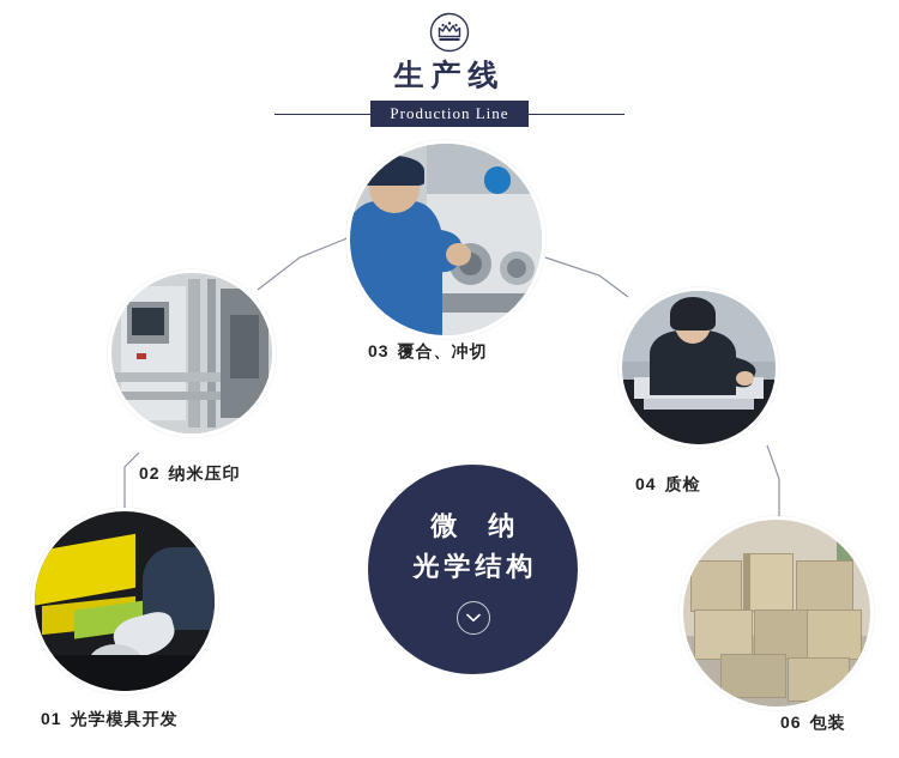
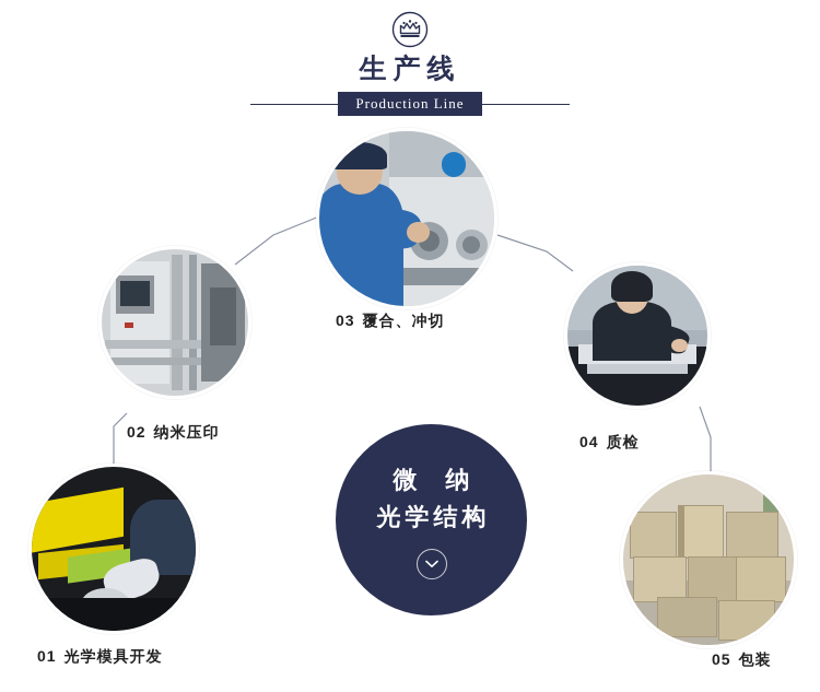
  生产线
  Production Line
  03 覆合、冲切
  02 纳米压印
  04 质检
  01 光学模具开发
- 06 包装
+ 05 包装
  微 纳
  光学结构
